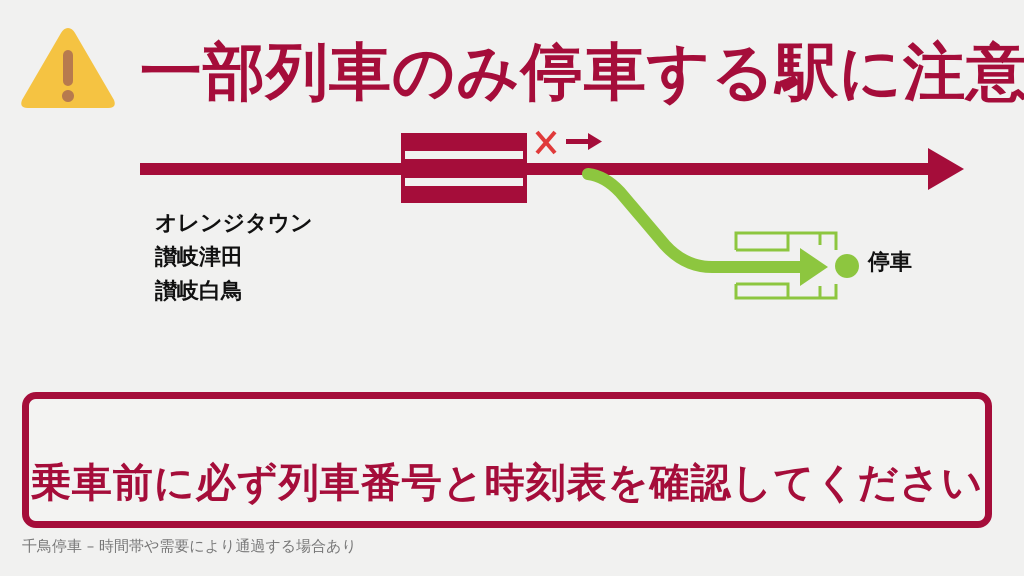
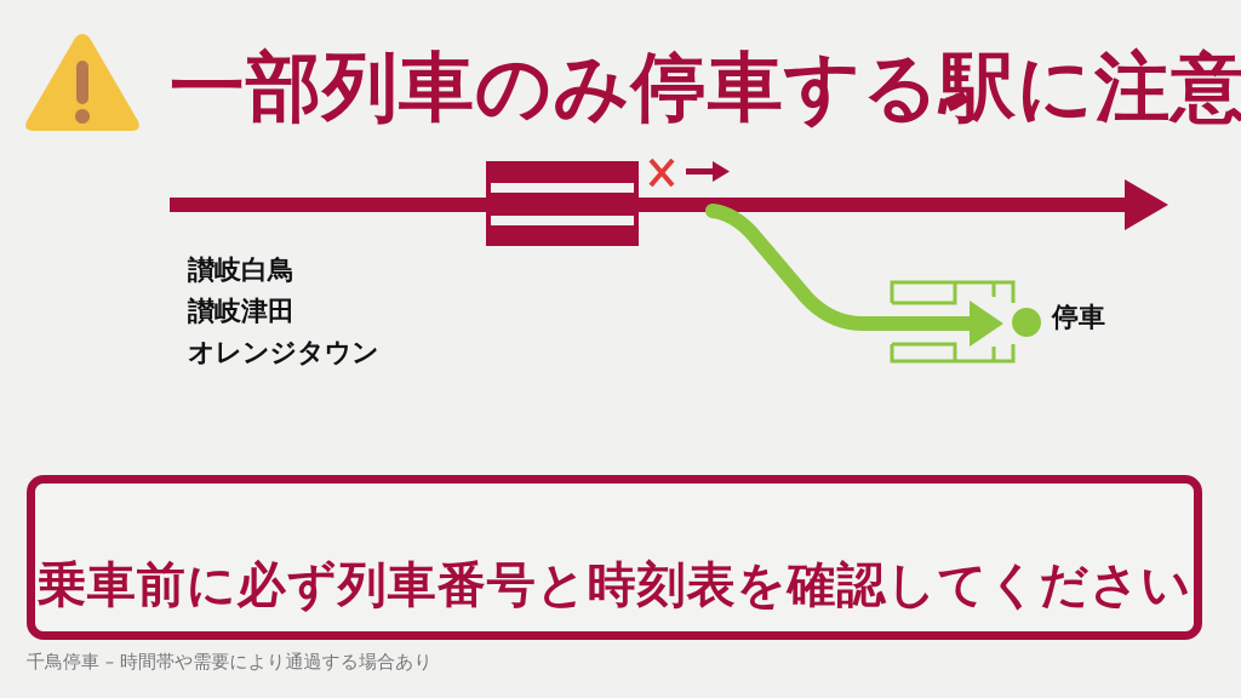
  一部列車のみ停車する駅に注意
  停車
- オレンジタウン
+ 讃岐白鳥
  讃岐津田
- 讃岐白鳥
+ オレンジタウン
  乗車前に必ず列車番号と時刻表を確認してください
  千鳥停車 – 時間帯や需要により通過する場合あり
